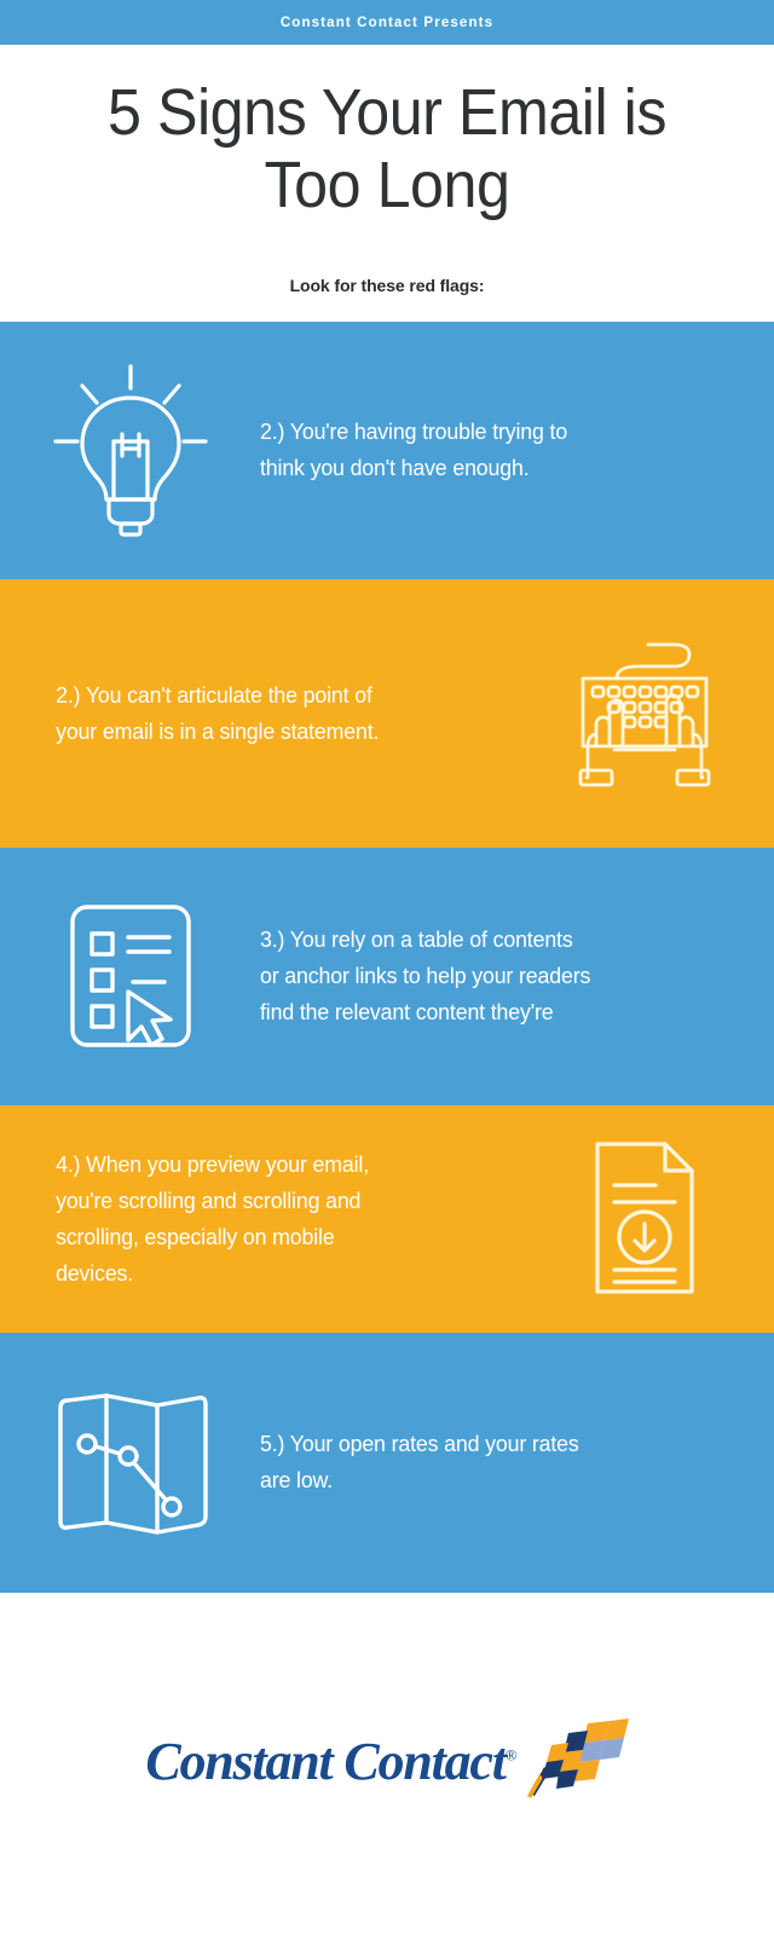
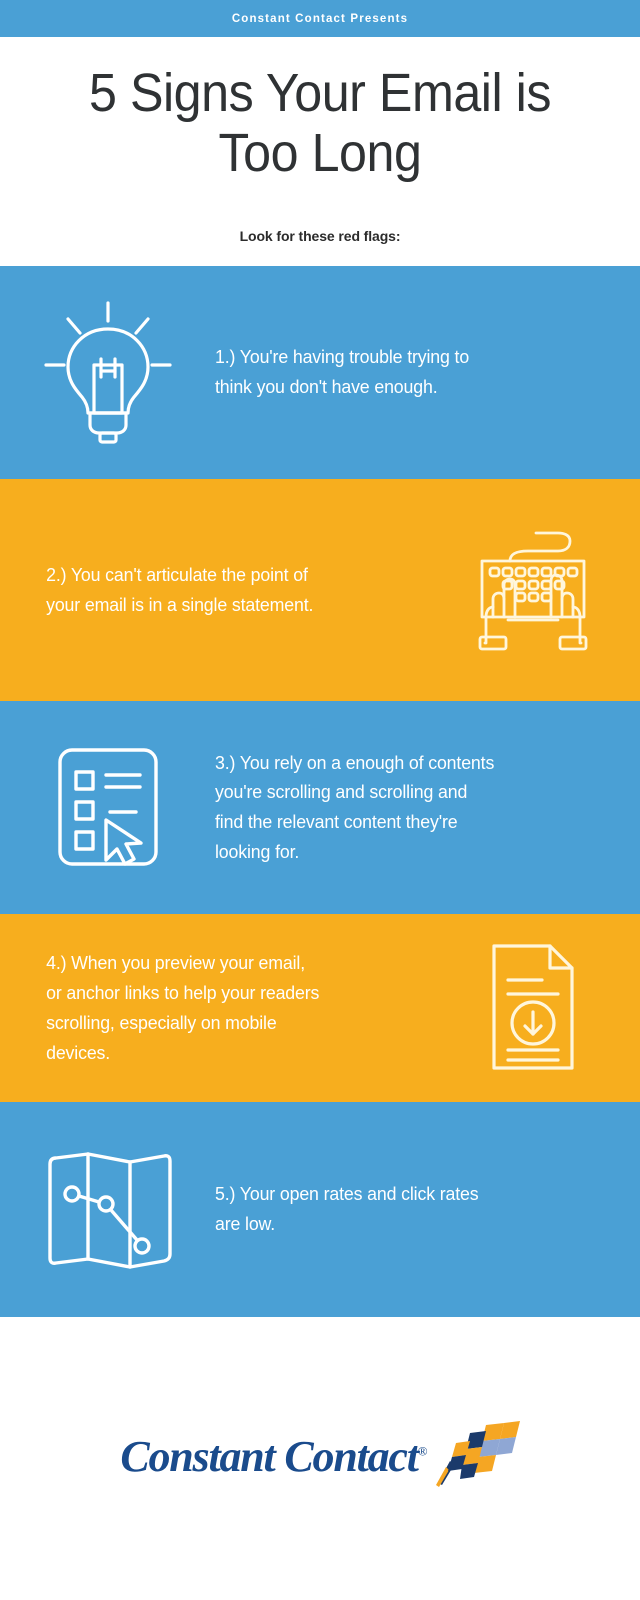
  Constant Contact Presents
  5 Signs Your Email is
  Too Long
  Look for these red flags:
- 2.) You're having trouble trying to
+ 1.) You're having trouble trying to
  think you don't have enough.
  2.) You can't articulate the point of
  your email is in a single statement.
- 3.) You rely on a table of contents
+ 3.) You rely on a enough of contents
- or anchor links to help your readers
+ you're scrolling and scrolling and
  find the relevant content they're
+ looking for.
  4.) When you preview your email,
- you're scrolling and scrolling and
+ or anchor links to help your readers
  scrolling, especially on mobile
  devices.
- 5.) Your open rates and your rates
+ 5.) Your open rates and click rates
  are low.
  Constant Contact®
